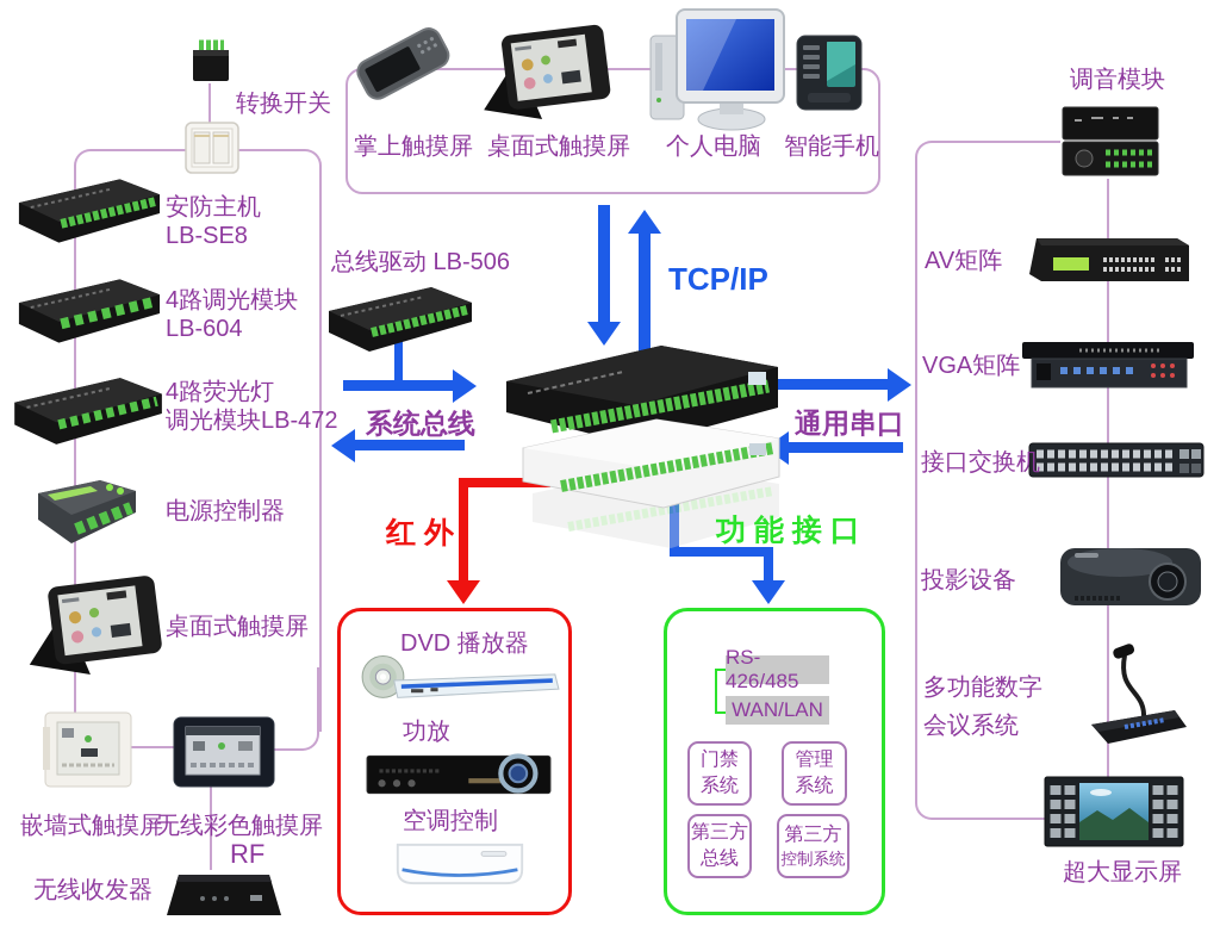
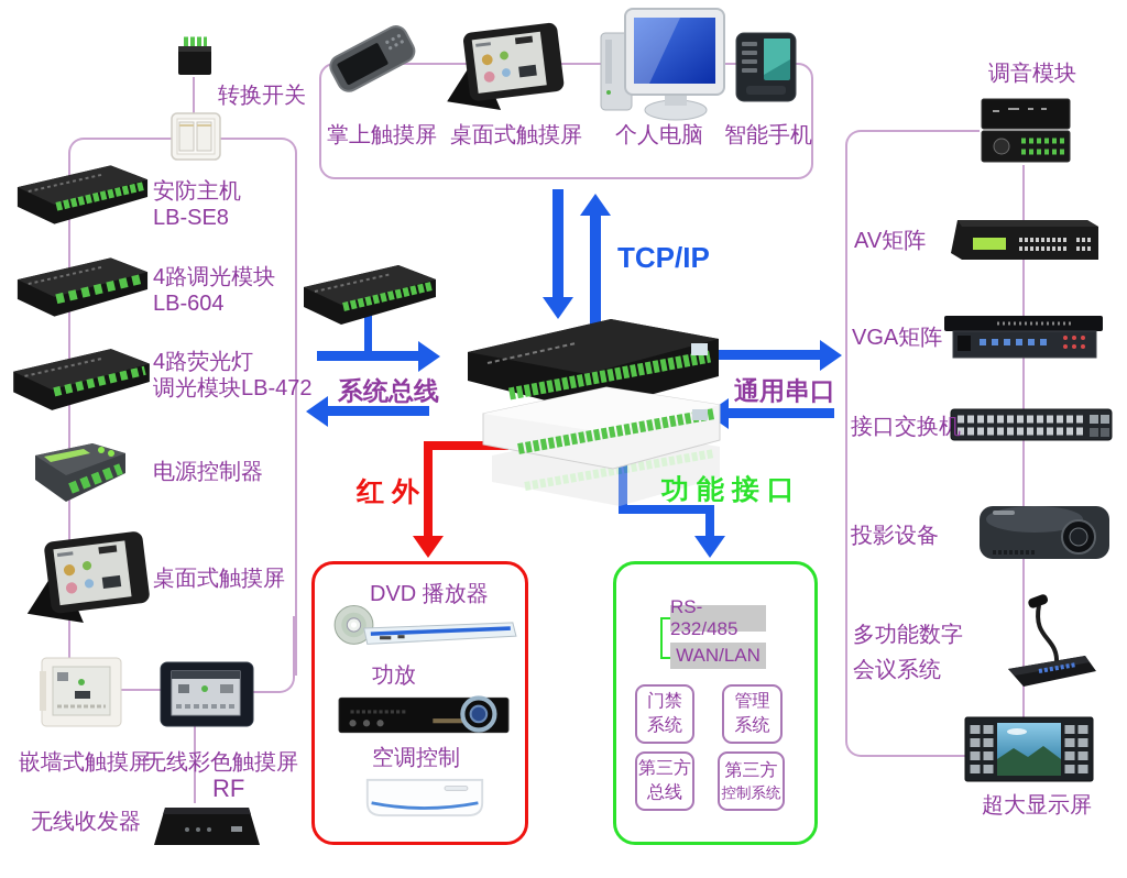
- RS-426/485
+ RS-232/485
  WAN/LAN
  门禁
  系统
  管理
  系统
  第三方
  总线
  第三方
  控制系统
  转换开关
  安防主机
  LB-SE8
  4路调光模块
  LB-604
  4路荧光灯
  调光模块LB-472
  电源控制器
  桌面式触摸屏
  嵌墙式触摸屏
  无线彩色触摸屏
  RF
  无线收发器
  掌上触摸屏
  桌面式触摸屏
  个人电脑
  智能手机
- 总线驱动 LB-506
  系统总线
  TCP/IP
  通用串口
  红 外
  功 能 接 口
  DVD 播放器
  功放
  空调控制
  调音模块
  AV矩阵
  VGA矩阵
  接口交换机
  投影设备
  多功能数字
  会议系统
  超大显示屏
